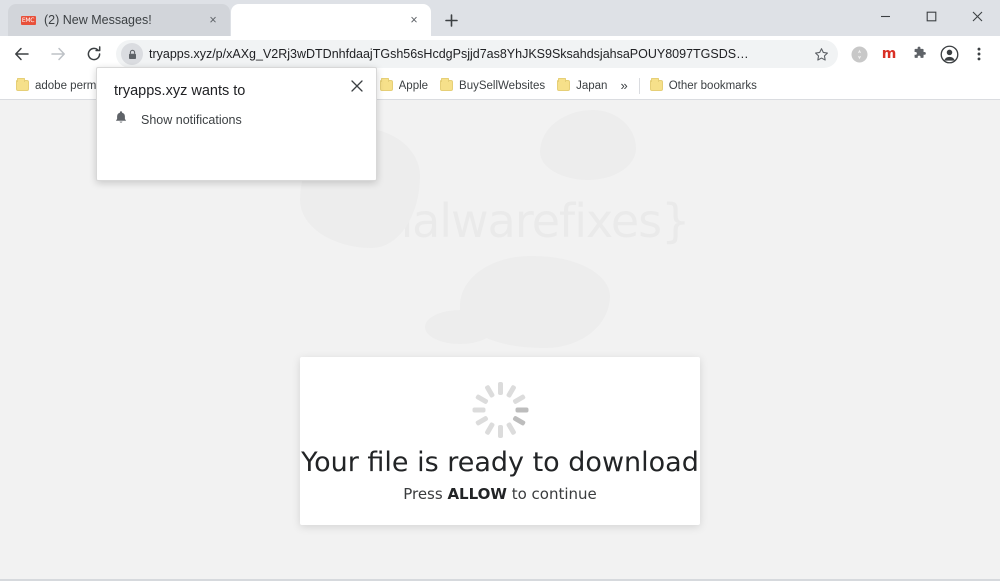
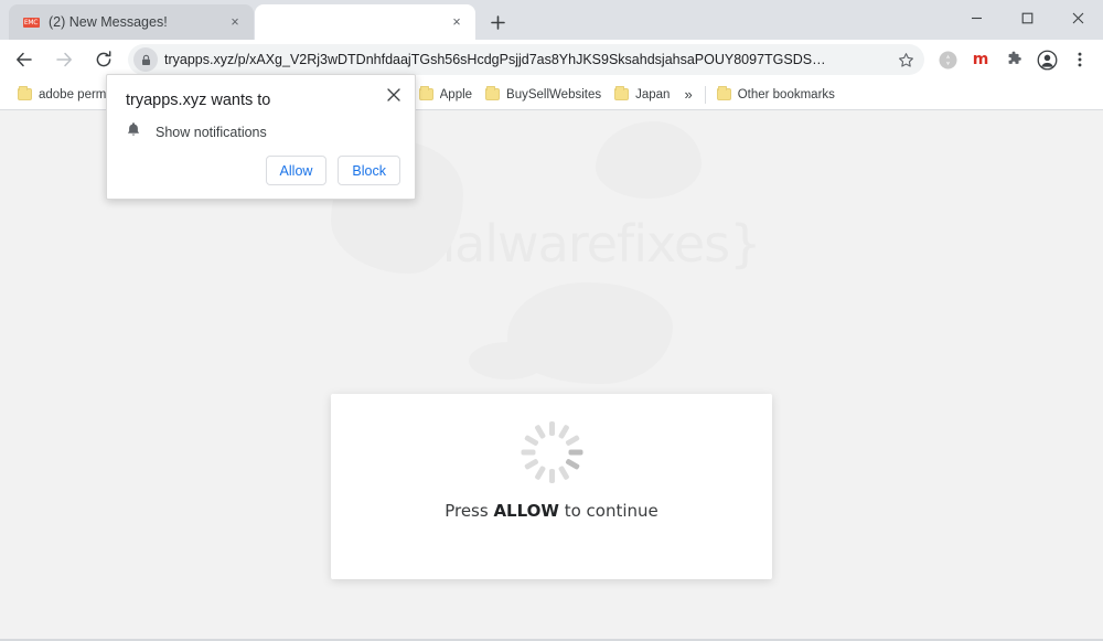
  (2) New Messages!
  ×
  ×
  tryapps.xyz/p/xAXg_V2Rj3wDTDnhfdaajTGsh56sHcdgPsjjd7as8YhJKS9SksahdsjahsaPOUY8097TGSDS…
  m
  adobe perm
  Apple
  BuySellWebsites
  Japan
  »
  Other bookmarks
- Your file is ready to download
  Press ALLOW to continue
  tryapps.xyz wants to
  Show notifications
+ Allow
+ Block
